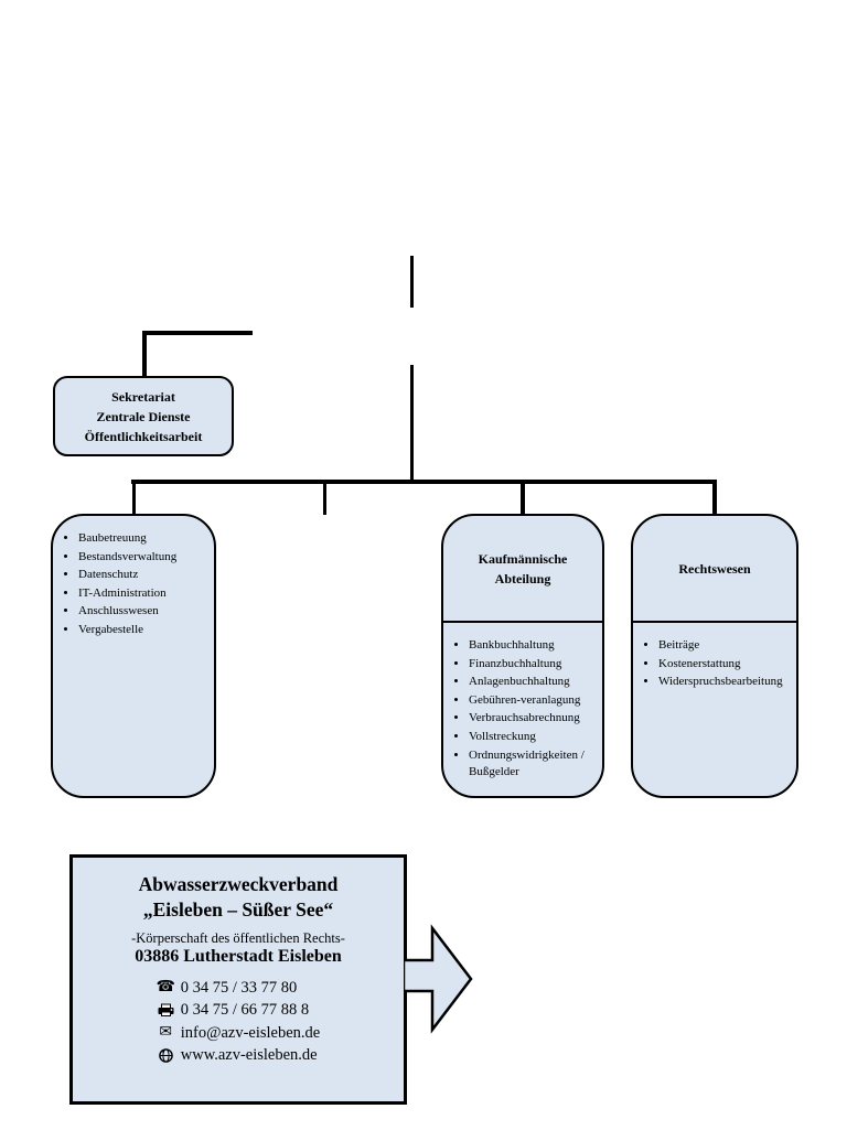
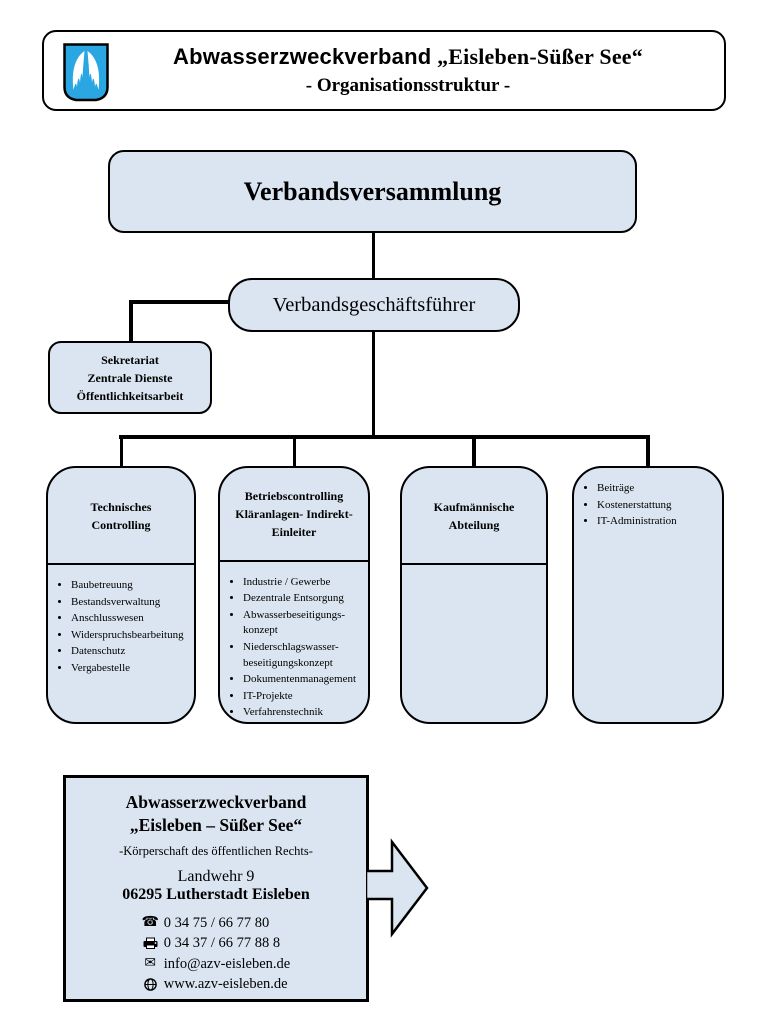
+ Abwasserzweckverband „Eisleben-Süßer See“
+ - Organisationsstruktur -
+ Verbandsversammlung
+ Verbandsgeschäftsführer
  Sekretariat
  Zentrale Dienste
  Öffentlichkeitsarbeit
+ Technisches
+ Controlling
  Baubetreuung
  Bestandsverwaltung
- Datenschutz
+ Anschlusswesen
- IT-Administration
+ Widerspruchsbearbeitung
- Anschlusswesen
+ Datenschutz
  Vergabestelle
+ Betriebscontrolling
+ Kläranlagen- Indirekt-
+ Einleiter
+ Industrie / Gewerbe
+ Dezentrale Entsorgung
+ Abwasserbeseitigungs-konzept
+ Niederschlagswasser-beseitigungskonzept
+ Dokumentenmanagement
+ IT-Projekte
+ Verfahrenstechnik
  Kaufmännische
  Abteilung
- Bankbuchhaltung
- Finanzbuchhaltung
- Anlagenbuchhaltung
- Gebühren-veranlagung
- Verbrauchsabrechnung
- Vollstreckung
- Ordnungswidrigkeiten / Bußgelder
- Rechtswesen
  Beiträge
  Kostenerstattung
- Widerspruchsbearbeitung
+ IT-Administration
  Abwasserzweckverband
  „Eisleben – Süßer See“
  -Körperschaft des öffentlichen Rechts-
+ Landwehr 9
- 03886 Lutherstadt Eisleben
+ 06295 Lutherstadt Eisleben
  ☎
- 0 34 75 / 33 77 80
+ 0 34 75 / 66 77 80
- 0 34 75 / 66 77 88 8
+ 0 34 37 / 66 77 88 8
  ✉
  info@azv-eisleben.de
  www.azv-eisleben.de
